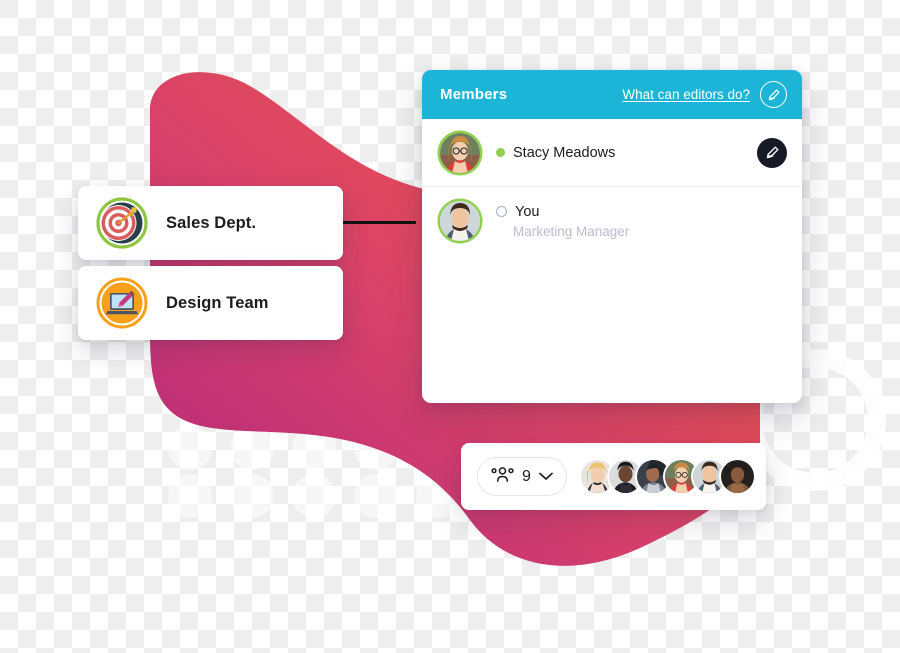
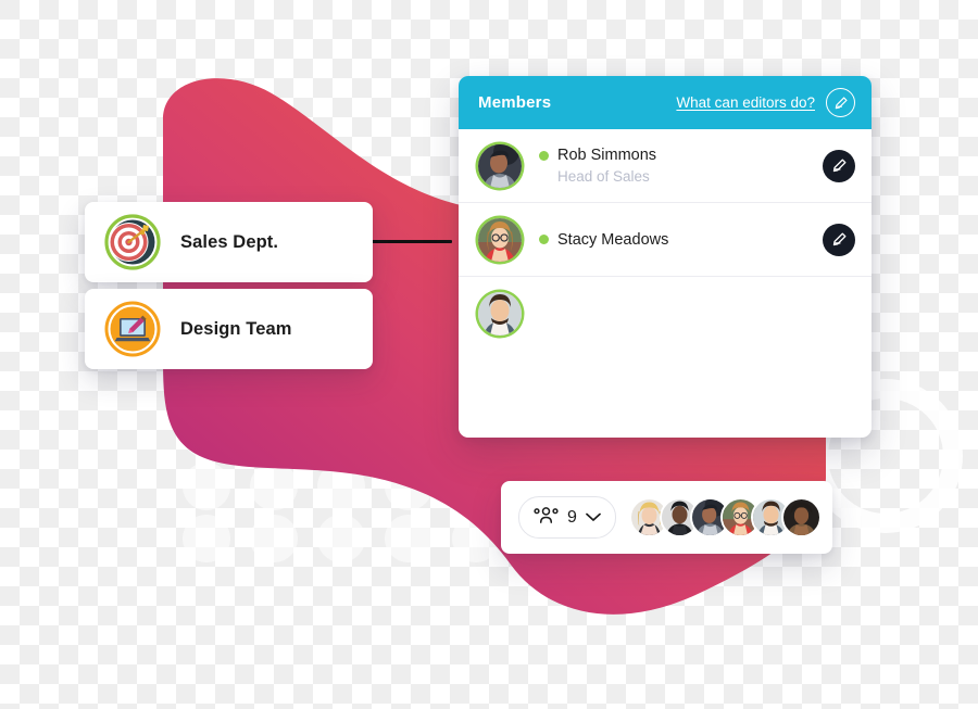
  Sales Dept.
  Design Team
  Members
  What can editors do?
+ Rob Simmons
+ Head of Sales
  Stacy Meadows
- You
- Marketing Manager
  9
